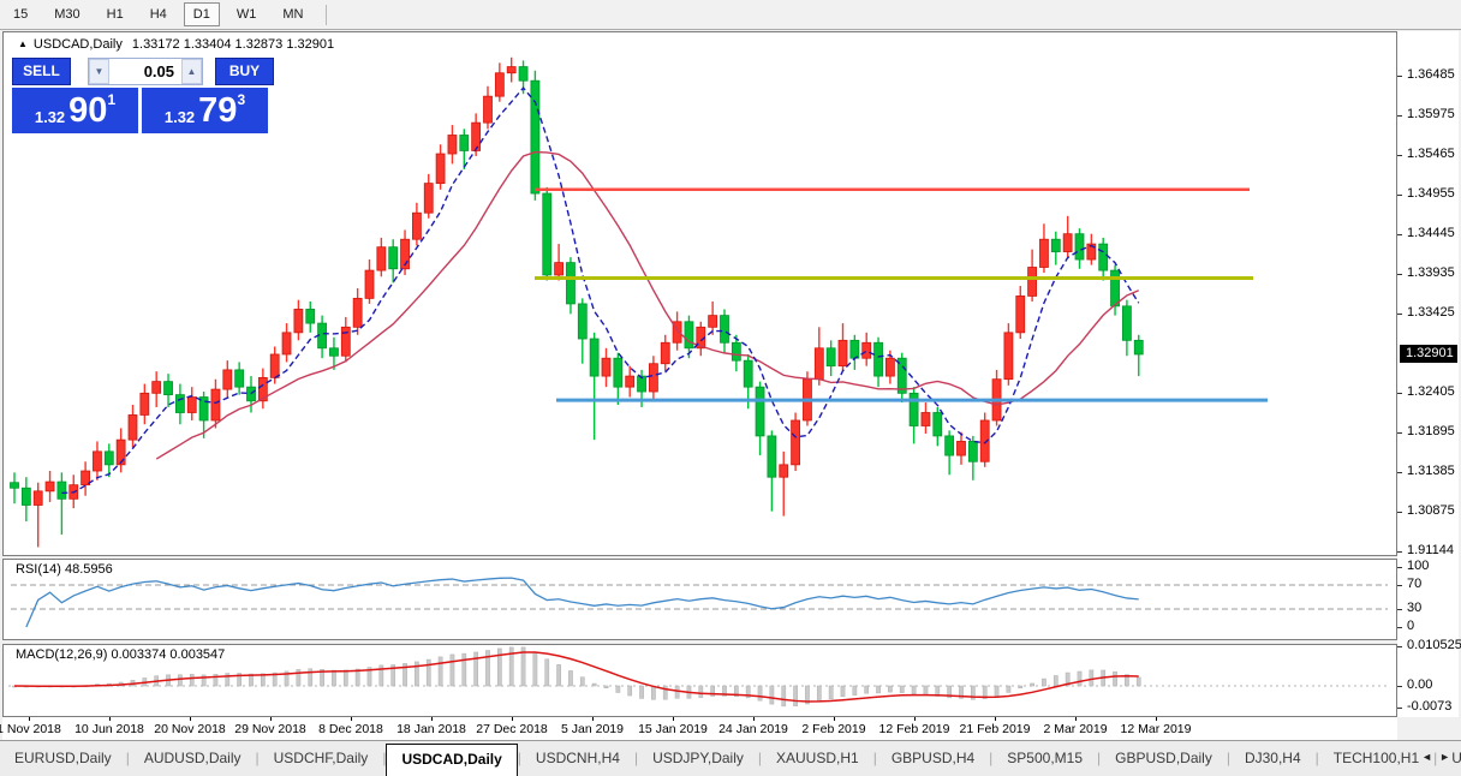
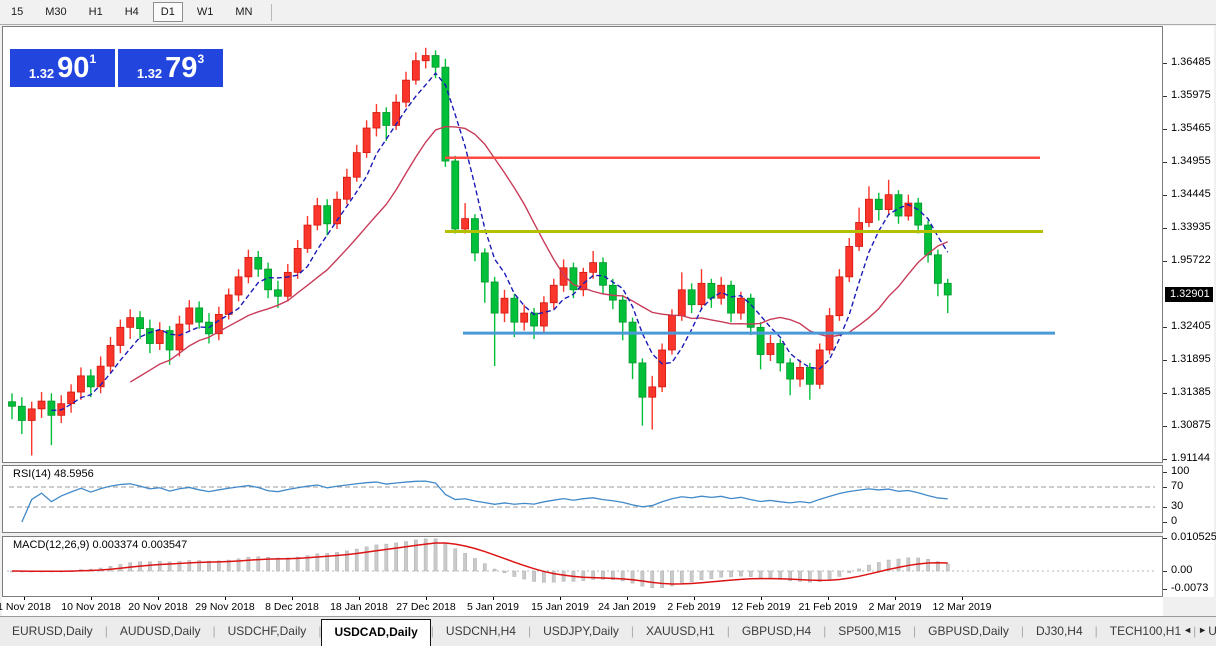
  15
  M30
  H1
  H4
  D1
  W1
  MN
- ▲ USDCAD,Daily 1.33172 1.33404 1.32873 1.32901
- SELL
- ▼
- 0.05
- ▲
- BUY
  1.32
  90
  1
  1.32
  79
  3
  RSI(14) 48.5956
  MACD(12,26,9) 0.003374 0.003547
  1.36485
  1.35975
  1.35465
  1.34955
  1.34445
  1.33935
- 1.33425
+ 1.95722
  1.32405
  1.31895
  1.31385
  1.30875
  1.91144
  1.32901
  100
  70
  30
  0
  0.010525
  0.00
  -0.0073
  1 Nov 2018
- 10 Jun 2018
+ 10 Nov 2018
  20 Nov 2018
  29 Nov 2018
  8 Dec 2018
  18 Jan 2018
  27 Dec 2018
  5 Jan 2019
  15 Jan 2019
  24 Jan 2019
  2 Feb 2019
  12 Feb 2019
  21 Feb 2019
  2 Mar 2019
  12 Mar 2019
  EURUSD,Daily
  |
  AUDUSD,Daily
  |
  USDCHF,Daily
  |
  USDCAD,Daily
  |
  USDCNH,H4
  |
  USDJPY,Daily
  |
  XAUUSD,H1
  |
  GBPUSD,H4
  |
  SP500,M15
  |
  GBPUSD,Daily
  |
  DJ30,H4
  |
  TECH100,H1
  |
  ◄►
